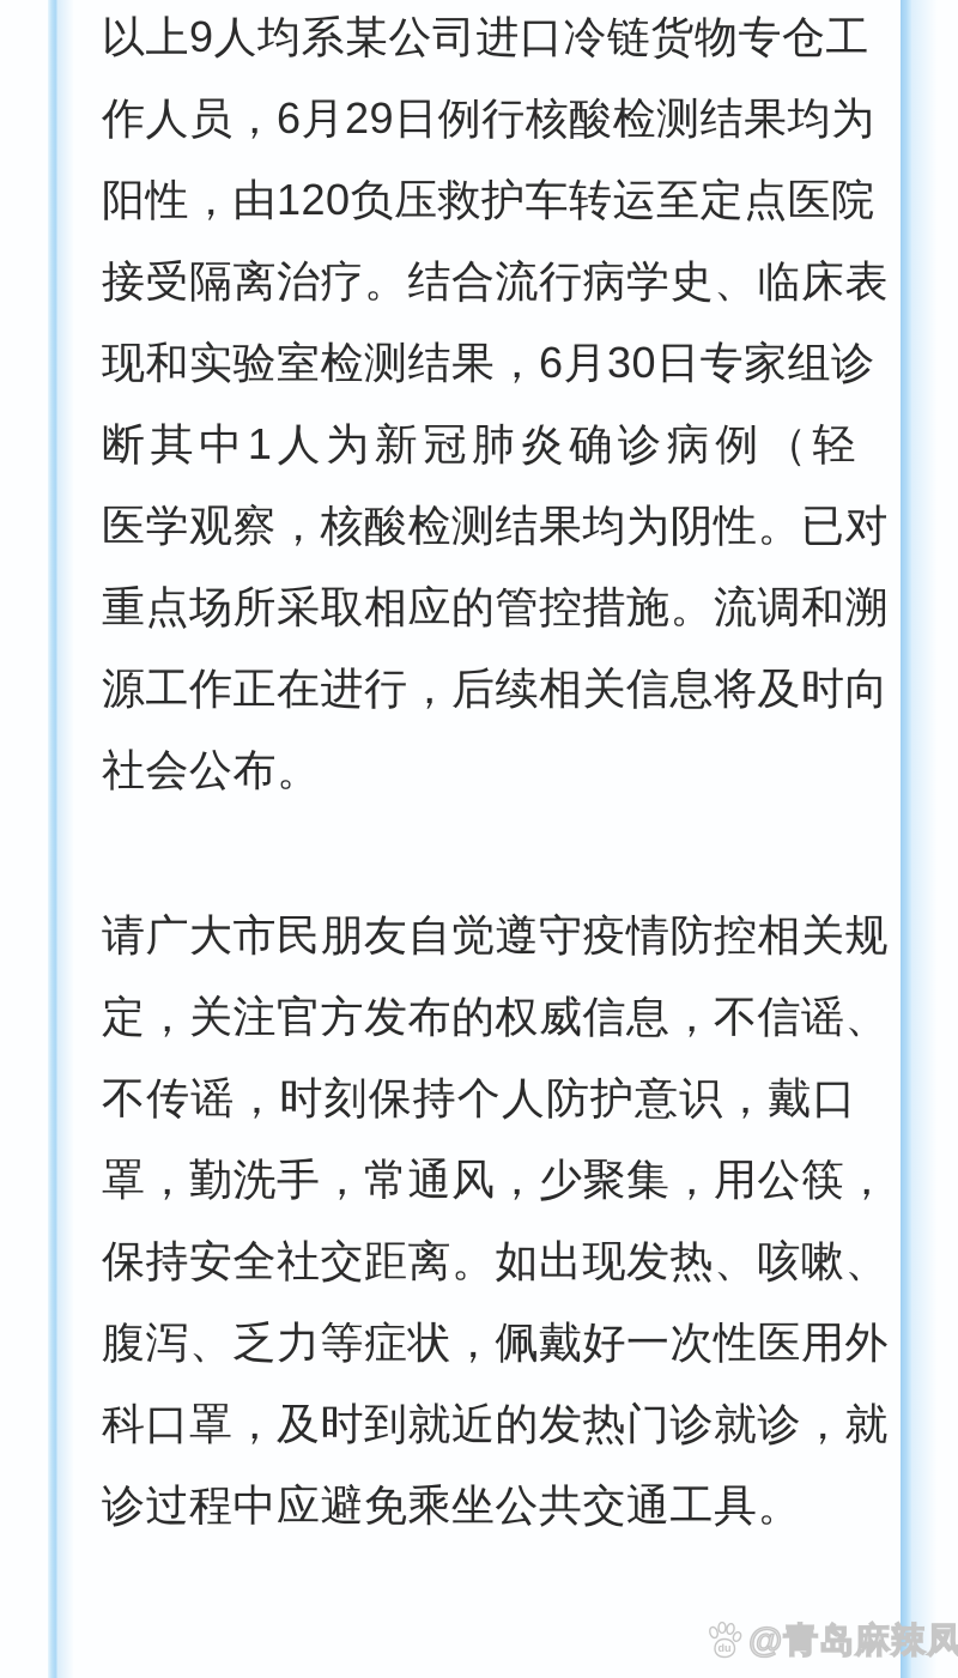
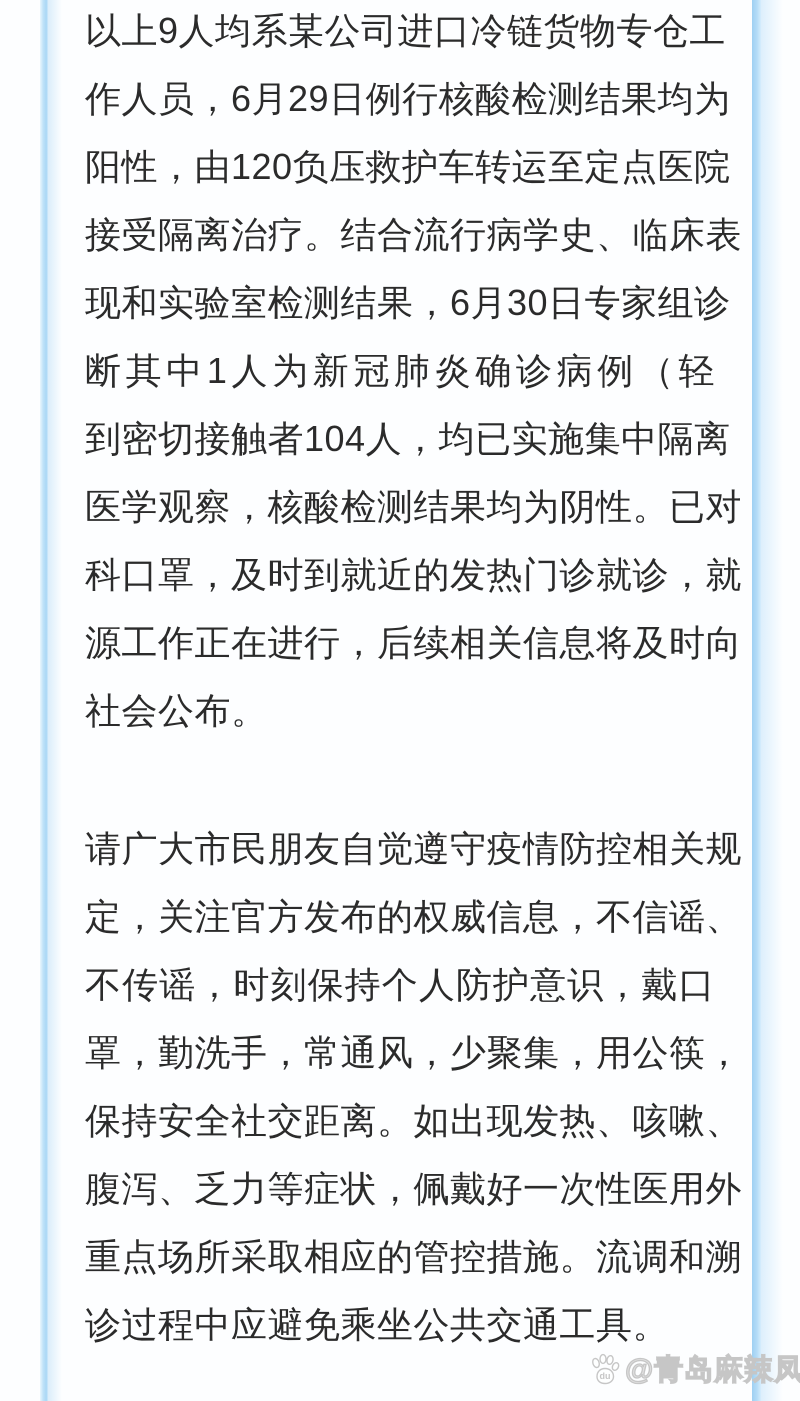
  以上9人均系某公司进口冷链货物专仓工
  作人员，6月29日例行核酸检测结果均为
  阳性，由120负压救护车转运至定点医院
  接受隔离治疗。结合流行病学史、临床表
  现和实验室检测结果，6月30日专家组诊
  断其中1人为新冠肺炎确诊病例（轻
+ 到密切接触者104人，均已实施集中隔离
  医学观察，核酸检测结果均为阴性。已对
- 重点场所采取相应的管控措施。流调和溯
+ 科口罩，及时到就近的发热门诊就诊，就
  源工作正在进行，后续相关信息将及时向
  社会公布。
  请广大市民朋友自觉遵守疫情防控相关规
  定，关注官方发布的权威信息，不信谣、
  不传谣，时刻保持个人防护意识，戴口
  罩，勤洗手，常通风，少聚集，用公筷，
  保持安全社交距离。如出现发热、咳嗽、
  腹泻、乏力等症状，佩戴好一次性医用外
- 科口罩，及时到就近的发热门诊就诊，就
+ 重点场所采取相应的管控措施。流调和溯
  诊过程中应避免乘坐公共交通工具。
  du
  @青岛麻辣凤
